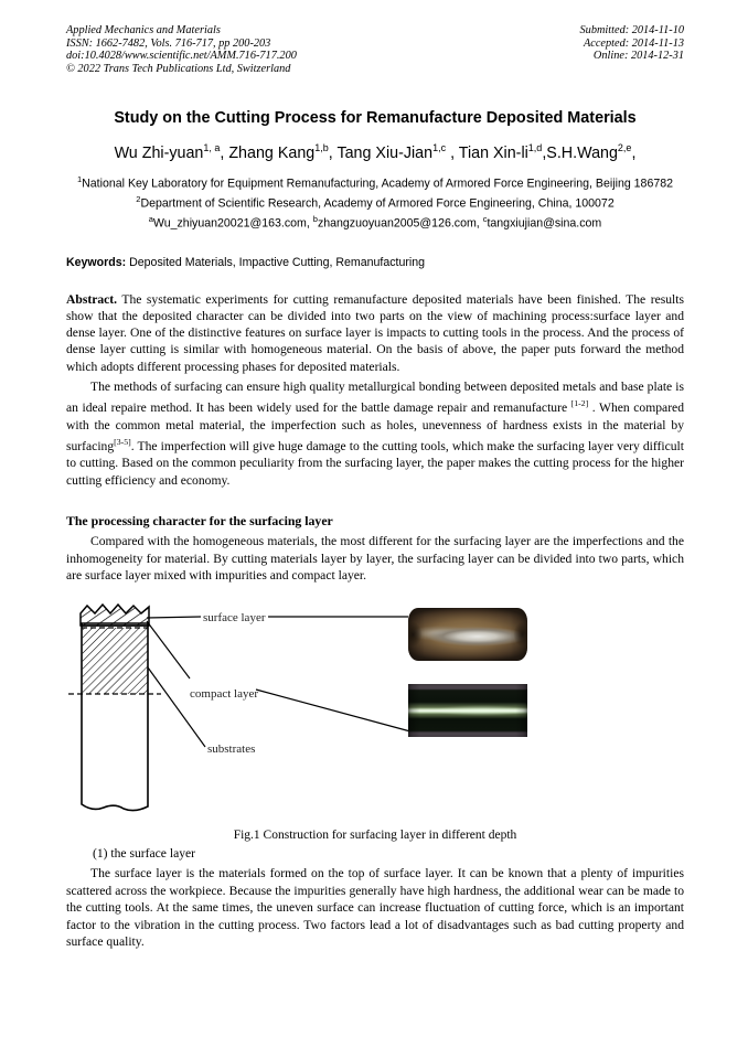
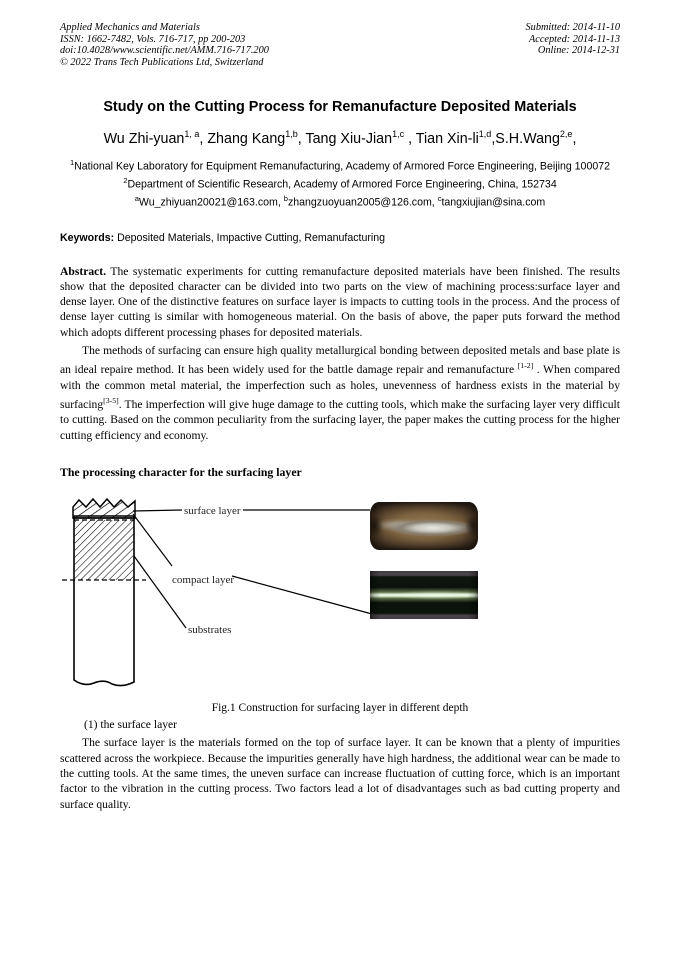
  Applied Mechanics and Materials
  ISSN: 1662-7482, Vols. 716-717, pp 200-203
  doi:10.4028/www.scientific.net/AMM.716-717.200
  © 2022 Trans Tech Publications Ltd, Switzerland
  Submitted: 2014-11-10
  Accepted: 2014-11-13
  Online: 2014-12-31
  Study on the Cutting Process for Remanufacture Deposited Materials
  Wu Zhi-yuan1, a, Zhang Kang1,b, Tang Xiu-Jian1,c , Tian Xin-li1,d,S.H.Wang2,e,
- 1National Key Laboratory for Equipment Remanufacturing, Academy of Armored Force Engineering, Beijing 186782
+ 1National Key Laboratory for Equipment Remanufacturing, Academy of Armored Force Engineering, Beijing 100072
- 2Department of Scientific Research, Academy of Armored Force Engineering, China, 100072
+ 2Department of Scientific Research, Academy of Armored Force Engineering, China, 152734
  aWu_zhiyuan20021@163.com, bzhangzuoyuan2005@126.com, ctangxiujian@sina.com
  Keywords: Deposited Materials, Impactive Cutting, Remanufacturing
  Abstract. The systematic experiments for cutting remanufacture deposited materials have been finished. The results show that the deposited character can be divided into two parts on the view of machining process:surface layer and dense layer. One of the distinctive features on surface layer is impacts to cutting tools in the process. And the process of dense layer cutting is similar with homogeneous material. On the basis of above, the paper puts forward the method which adopts different processing phases for deposited materials.
  The methods of surfacing can ensure high quality metallurgical bonding between deposited metals and base plate is an ideal repaire method. It has been widely used for the battle damage repair and remanufacture [1-2] . When compared with the common metal material, the imperfection such as holes, unevenness of hardness exists in the material by surfacing[3-5]. The imperfection will give huge damage to the cutting tools, which make the surfacing layer very difficult to cutting. Based on the common peculiarity from the surfacing layer, the paper makes the cutting process for the higher cutting efficiency and economy.
  The processing character for the surfacing layer
- Compared with the homogeneous materials, the most different for the surfacing layer are the imperfections and the inhomogeneity for material. By cutting materials layer by layer, the surfacing layer can be divided into two parts, which are surface layer mixed with impurities and compact layer.
  surface layer
  compact layer
  substrates
  Fig.1 Construction for surfacing layer in different depth
  (1) the surface layer
  The surface layer is the materials formed on the top of surface layer. It can be known that a plenty of impurities scattered across the workpiece. Because the impurities generally have high hardness, the additional wear can be made to the cutting tools. At the same times, the uneven surface can increase fluctuation of cutting force, which is an important factor to the vibration in the cutting process. Two factors lead a lot of disadvantages such as bad cutting property and surface quality.
